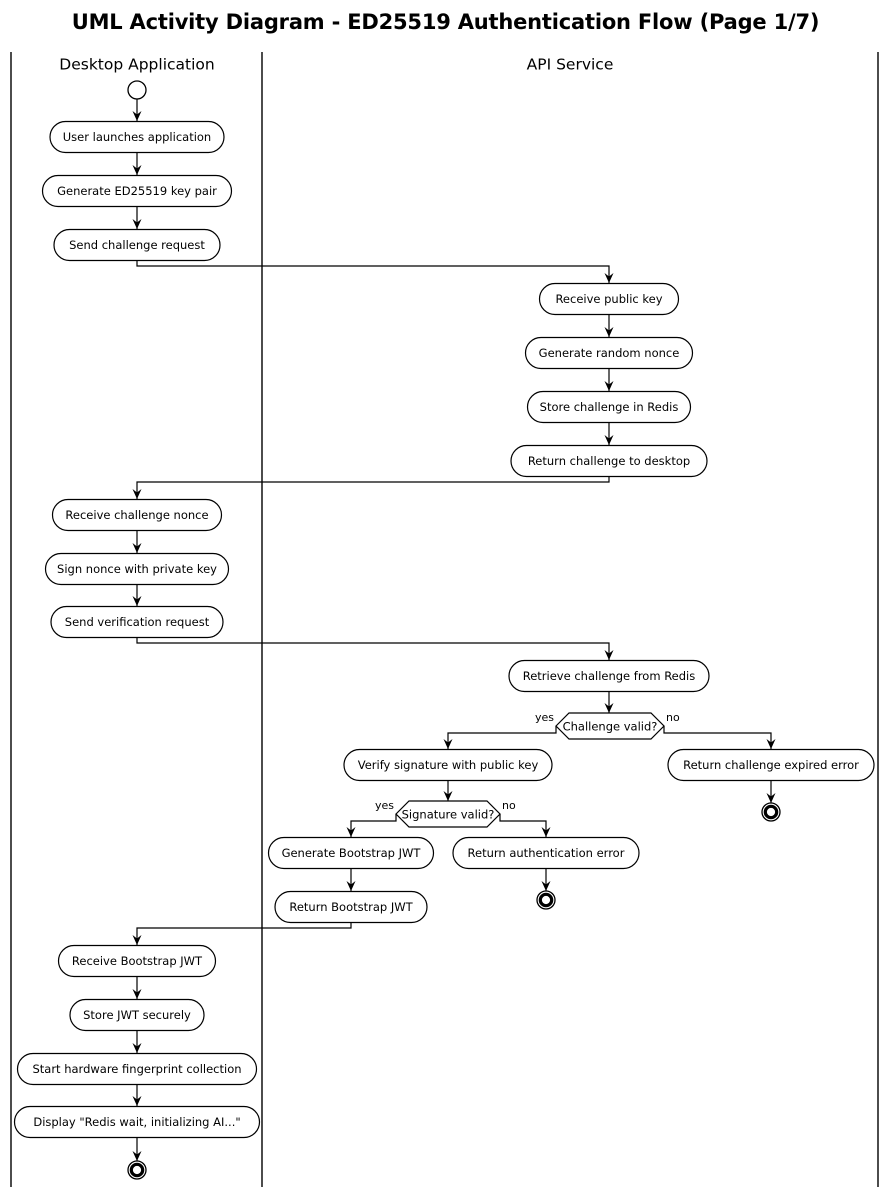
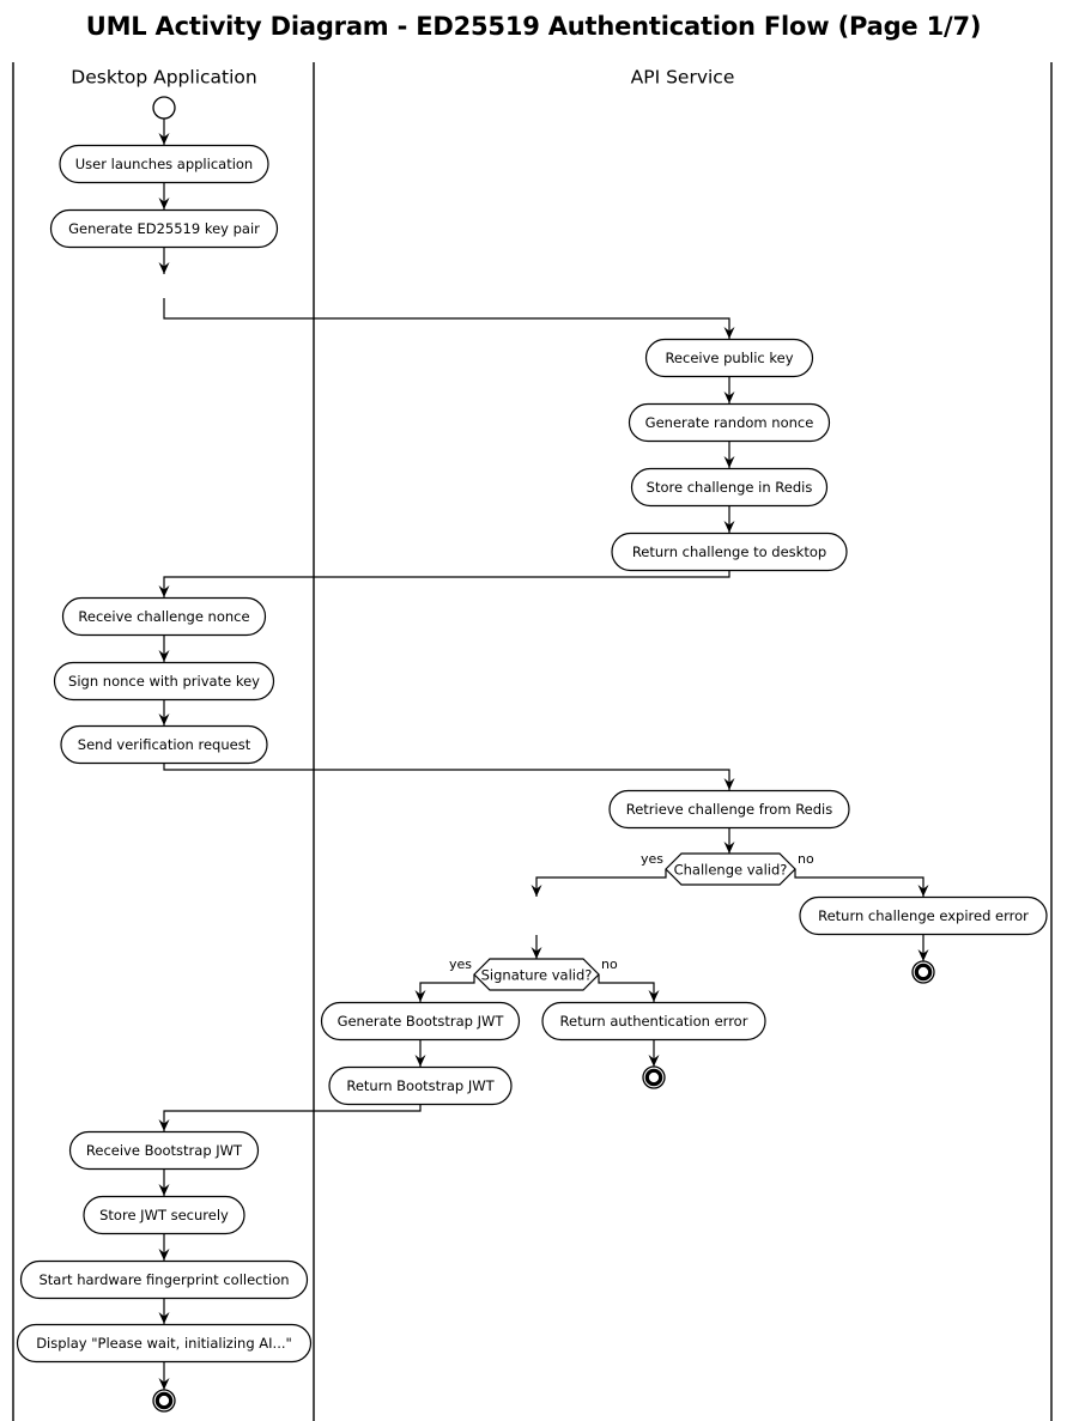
  UML Activity Diagram - ED25519 Authentication Flow (Page 1/7)
  Desktop Application
  API Service
  User launches application
  Generate ED25519 key pair
- Send challenge request
  Receive public key
  Generate random nonce
  Store challenge in Redis
  Return challenge to desktop
  Receive challenge nonce
  Sign nonce with private key
  Send verification request
  Retrieve challenge from Redis
- Verify signature with public key
  Return challenge expired error
  Generate Bootstrap JWT
  Return authentication error
  Return Bootstrap JWT
  Receive Bootstrap JWT
  Store JWT securely
  Start hardware fingerprint collection
- Display "Redis wait, initializing AI..."
+ Display "Please wait, initializing AI..."
  Challenge valid?
  yes
  no
  Signature valid?
  yes
  no
